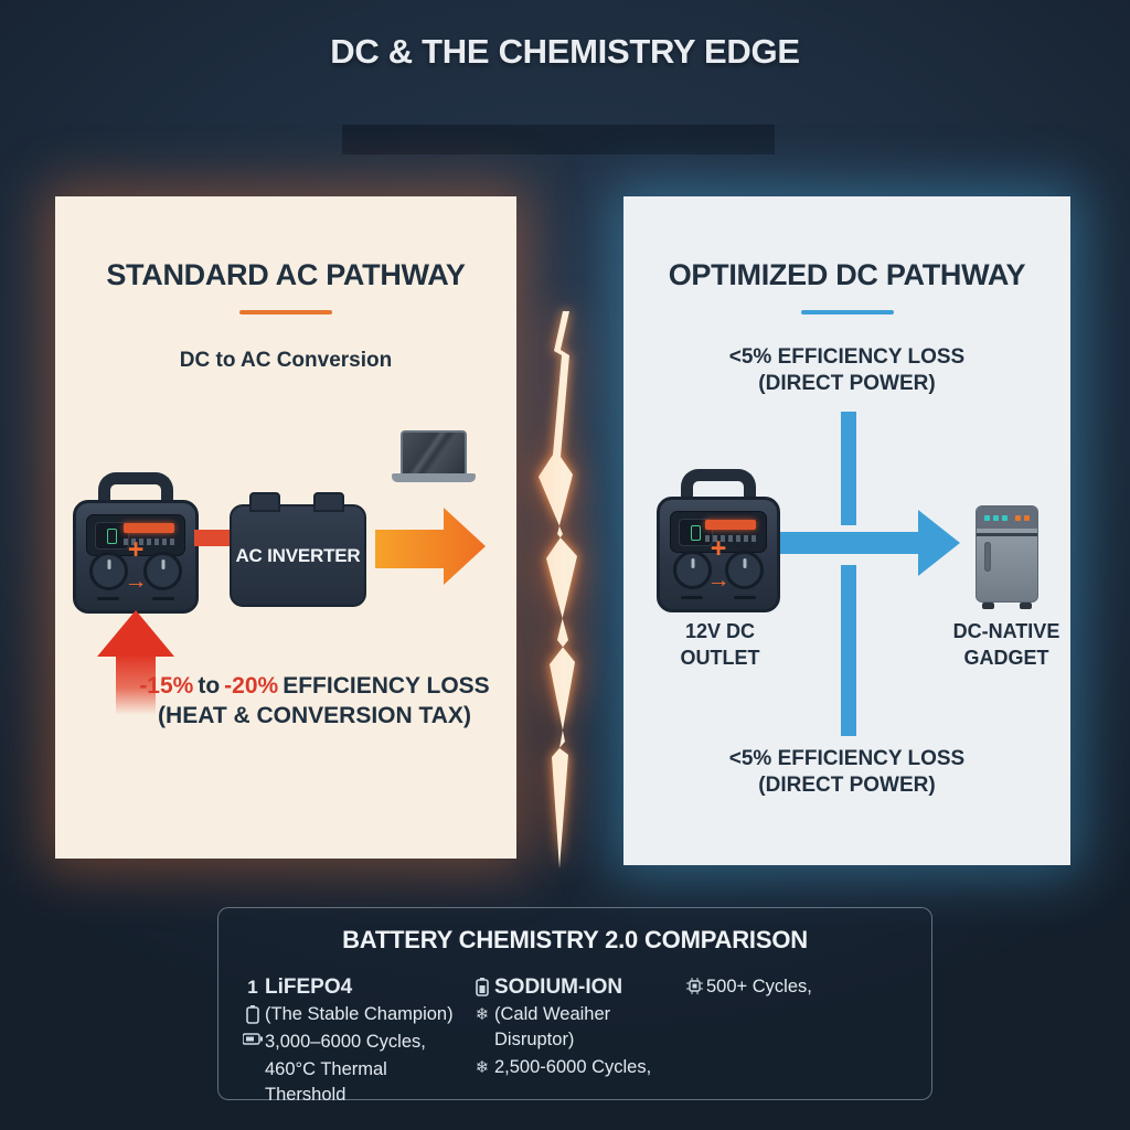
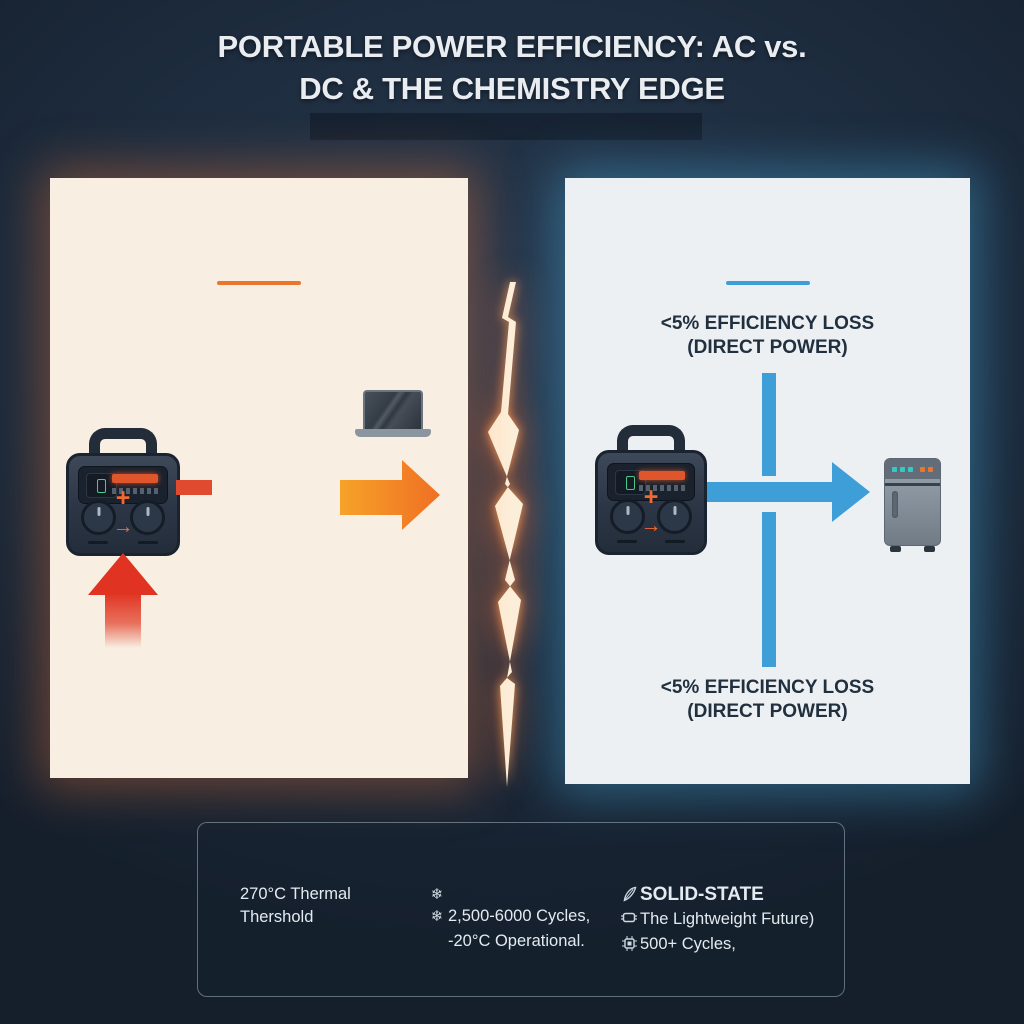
+ PORTABLE POWER EFFICIENCY: AC vs.
  DC & THE CHEMISTRY EDGE
- STANDARD AC PATHWAY
- DC to AC Conversion
  +
  →
- AC INVERTER
- -15% to -20% EFFICIENCY LOSS
- (HEAT & CONVERSION TAX)
- OPTIMIZED DC PATHWAY
  <5% EFFICIENCY LOSS
  (DIRECT POWER)
  +
  →
- 12V DC
- OUTLET
- DC-NATIVE
- GADGET
  <5% EFFICIENCY LOSS
  (DIRECT POWER)
- BATTERY CHEMISTRY 2.0 COMPARISON
- 1
- LiFEPO4
- (The Stable Champion)
- 3,000–6000 Cycles,
- 460°C Thermal Thershold
+ 270°C Thermal Thershold
- SODIUM-ION
  ❄
- (Cald Weaiher Disruptor)
  ❄
  2,500-6000 Cycles,
+ -20°C Operational.
+ SOLID-STATE
+ The Lightweight Future)
  500+ Cycles,
